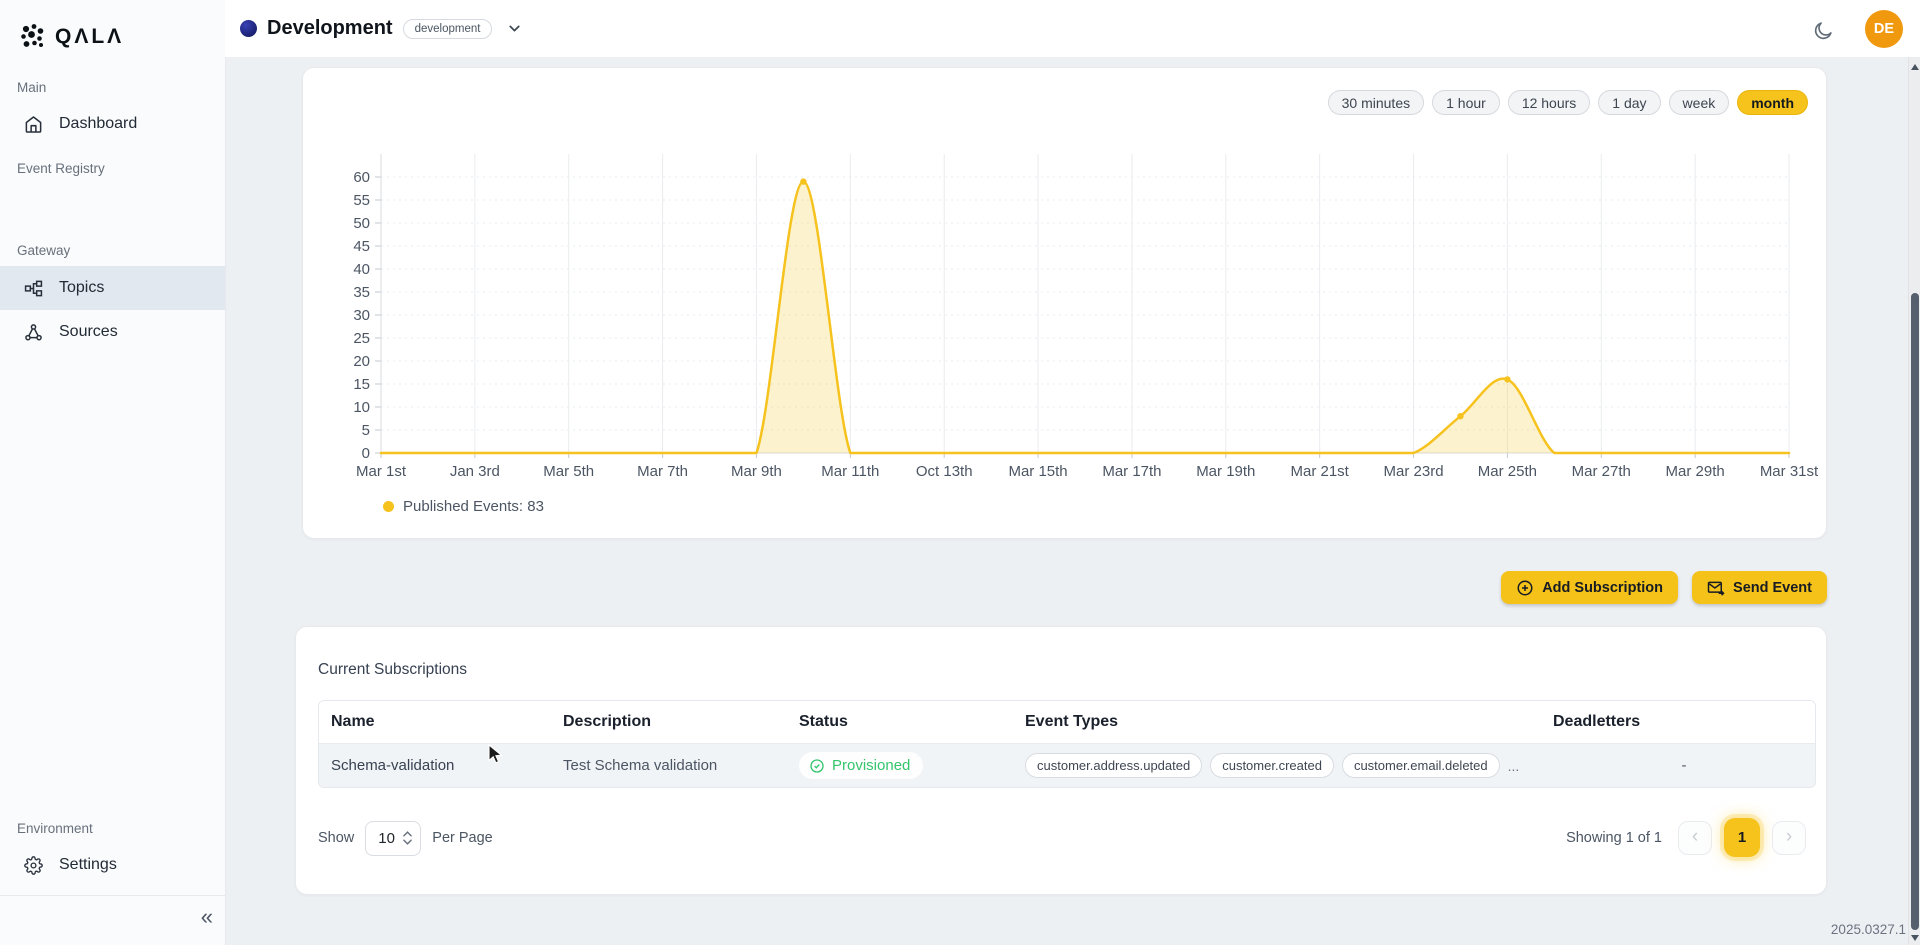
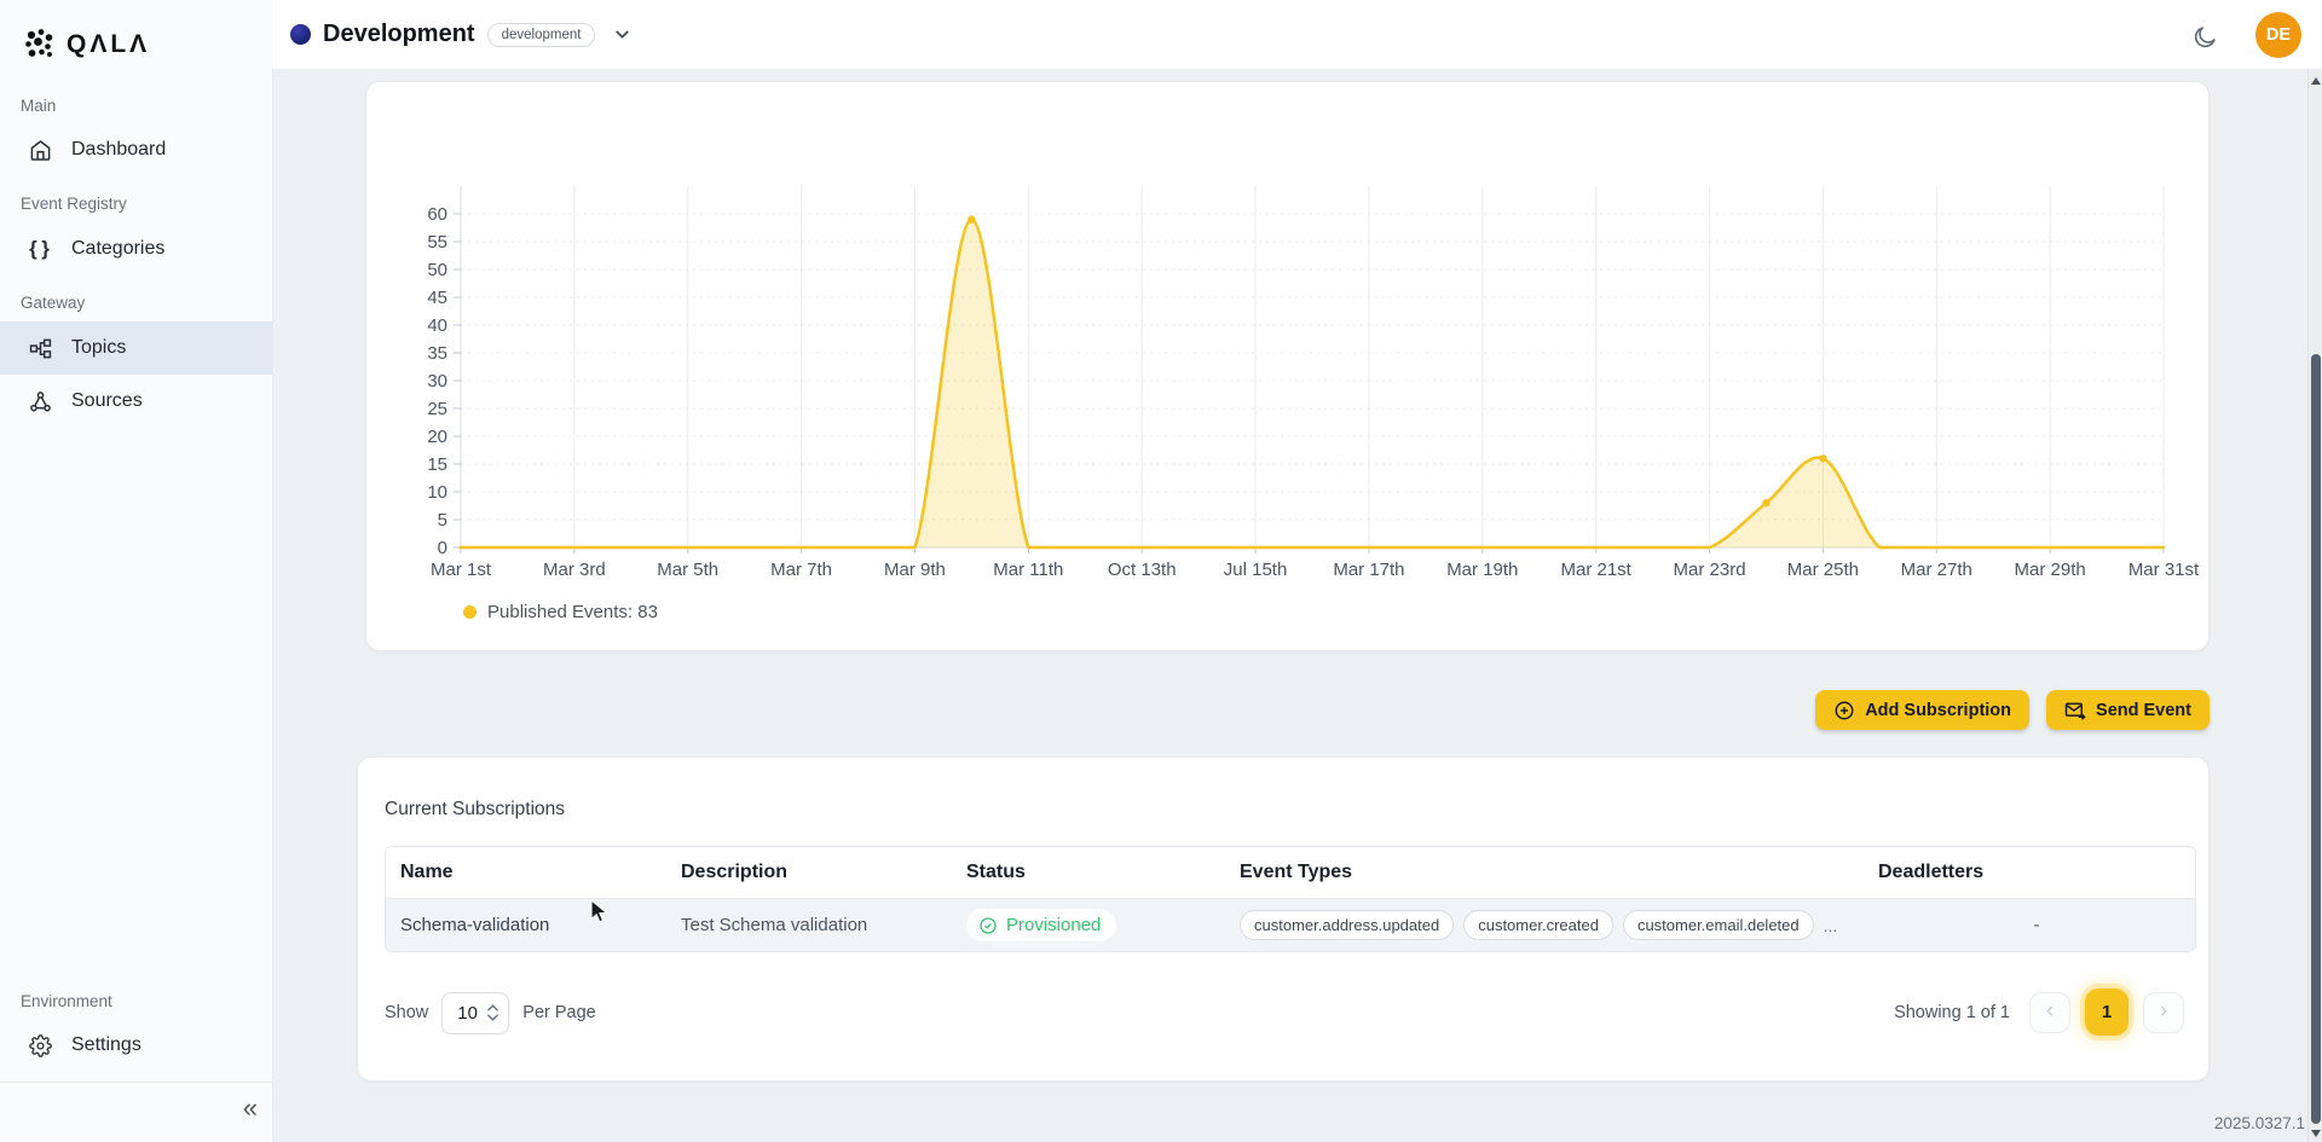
  QΛLΛ
  Main
  Dashboard
  Event Registry
+ { }
+ Categories
  Gateway
  Topics
  Sources
  Environment
  Settings
  «
  Development
  development
  DE
- 30 minutes
- 1 hour
- 12 hours
- 1 day
- week
- month
  Mar 1st
- Jan 3rd
+ Mar 3rd
  Mar 5th
  Mar 7th
  Mar 9th
  Mar 11th
  Oct 13th
- Mar 15th
+ Jul 15th
  Mar 17th
  Mar 19th
  Mar 21st
  Mar 23rd
  Mar 25th
  Mar 27th
  Mar 29th
  Mar 31st
  0
  5
  10
  15
  20
  25
  30
  35
  40
  45
  50
  55
  60
  Published Events: 83
  Add Subscription
  Send Event
  Current Subscriptions
  Name	Description	Status	Event Types	Deadletters
  Schema-validation	Test Schema validation	Provisioned	customer.address.updated customer.created customer.email.deleted ...	-
  Show
  10
  Per Page
  Showing 1 of 1
  ‹
  1
  ›
  2025.0327.1
